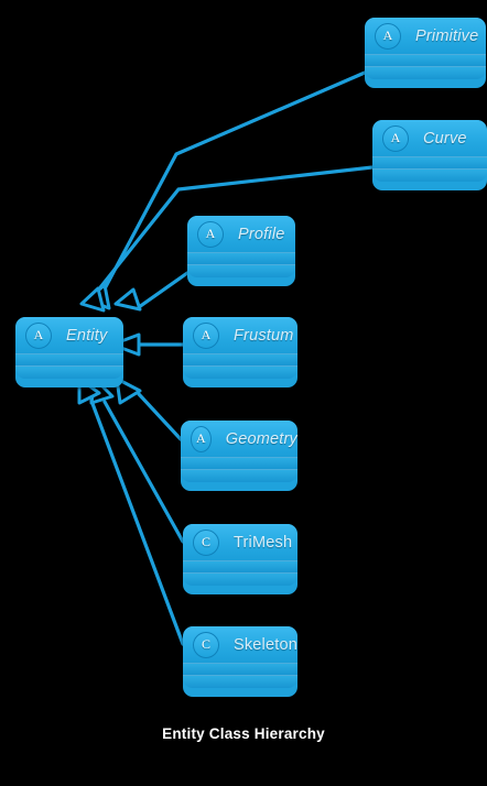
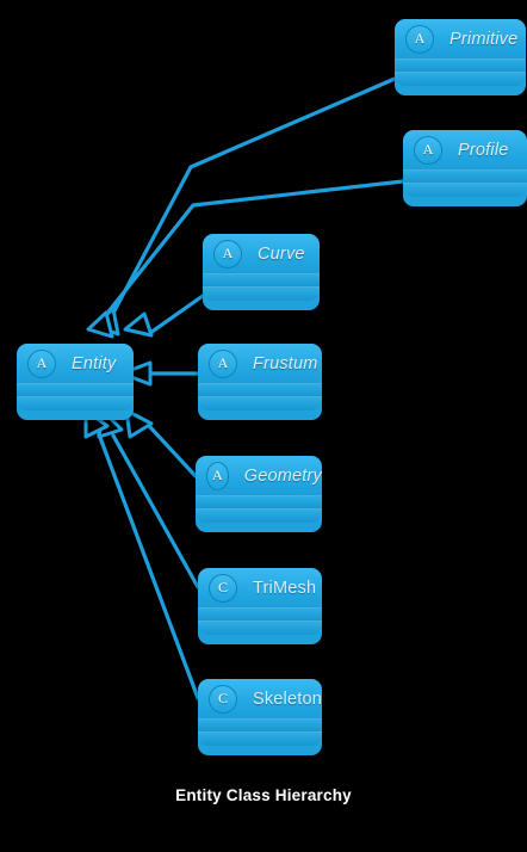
  A
  Primitive
  A
- Curve
+ Profile
  A
- Profile
+ Curve
  A
  Entity
  A
  Frustum
  A
  Geometry
  C
  TriMesh
  C
  Skeleton
  Entity Class Hierarchy
